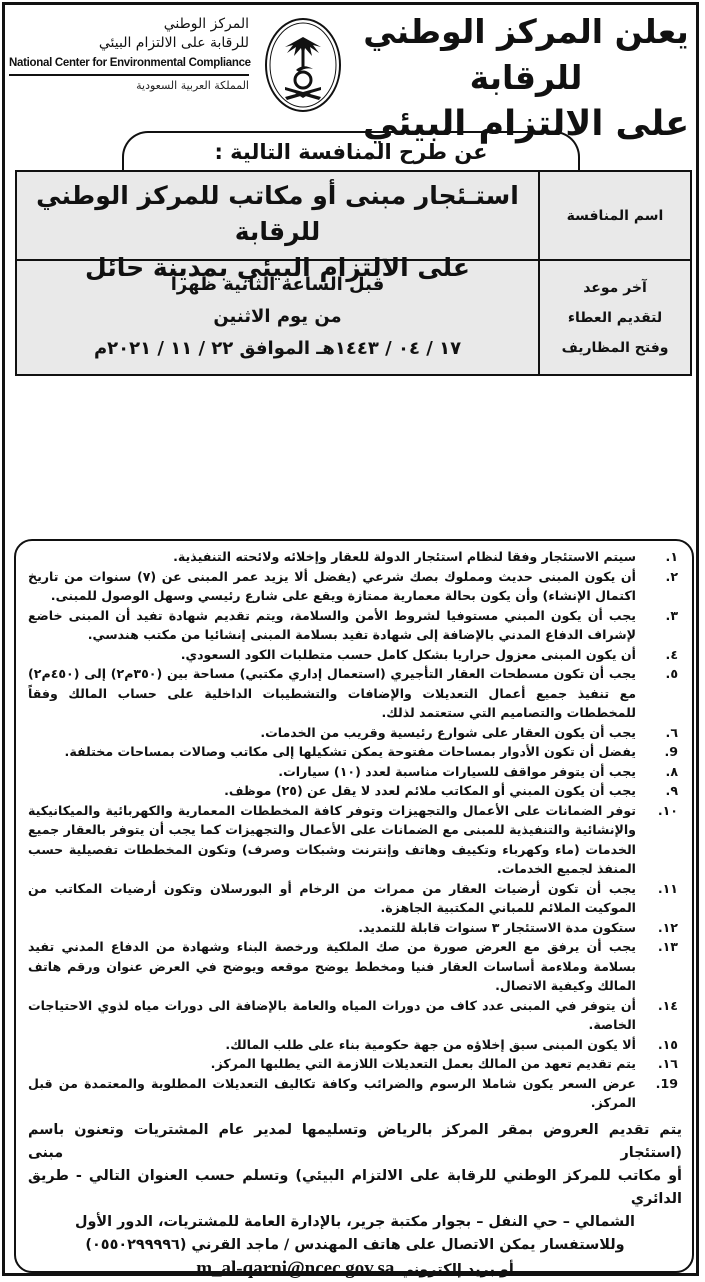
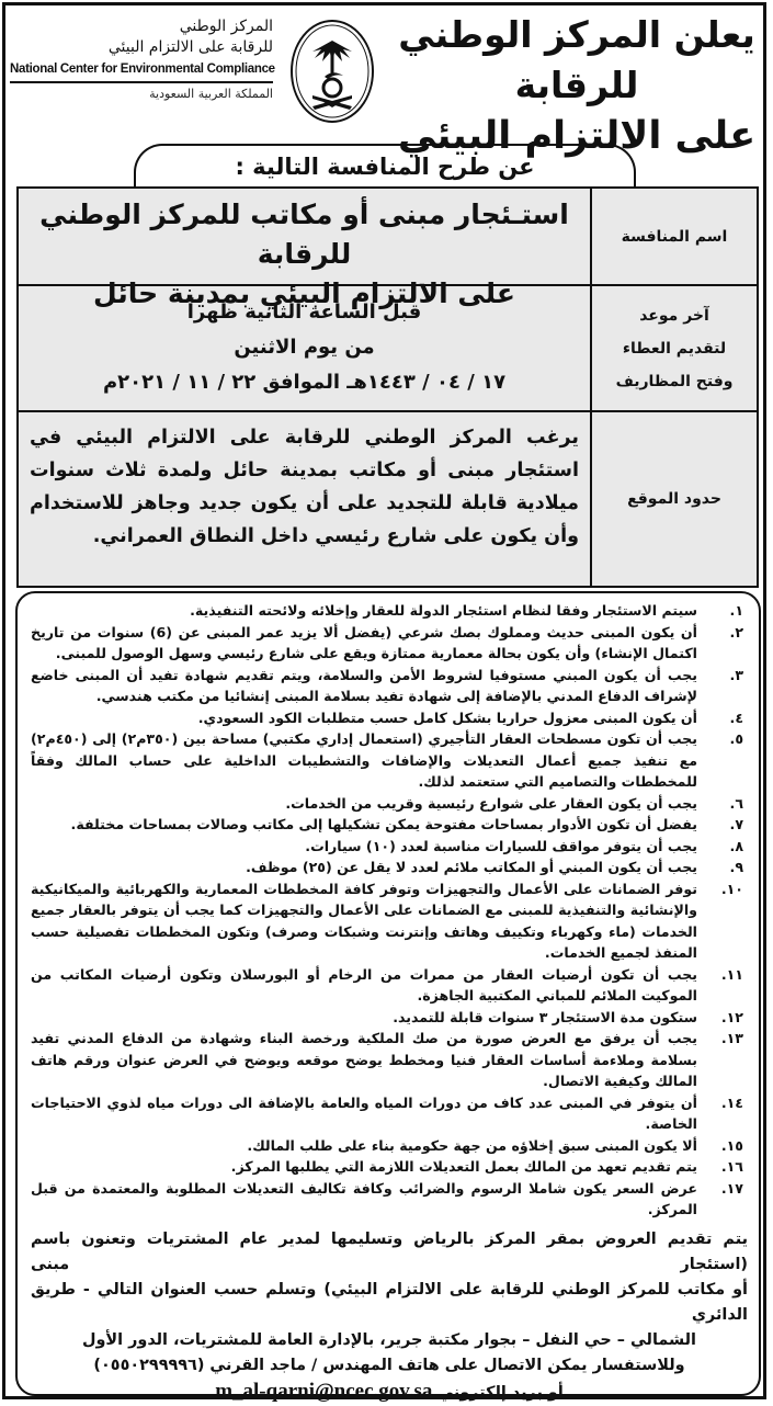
  يعلن المركز الوطني للرقابة
  على الالتزام البيئي
  المركز الوطني
  للرقابة على الالتزام البيئي
  National Center for Environmental Compliance
  المملكة العربية السعودية
  عن طرح المنافسة التالية :
  اسم المنافسة
  استـئجار مبنى أو مكاتب للمركز الوطني للرقابة
  على الالتزام البيئي بمدينة حائل
  آخر موعد
  لتقديم العطاء
  وفتح المظاريف
  قبل الساعة الثانية ظهراً
  من يوم الاثنين
  ١٧ / ٠٤ / ١٤٤٣هـ الموافق ٢٢ / ١١ / ٢٠٢١م
+ حدود الموقع
+ يرغب المركز الوطني للرقابة على الالتزام البيئي في استئجار مبنى أو مكاتب بمدينة حائل ولمدة ثلاث سنوات ميلادية قابلة للتجديد على أن يكون جديد وجاهز للاستخدام وأن يكون على شارع رئيسي داخل النطاق العمراني.
  ١.
  سيتم الاستئجار وفقا لنظام استئجار الدولة للعقار وإخلائه ولائحته التنفيذية.
  ٢.
- أن يكون المبنى حديث ومملوك بصك شرعي (يفضل ألا يزيد عمر المبنى عن (٧) سنوات من تاريخ اكتمال الإنشاء) وأن يكون بحالة معمارية ممتازة ويقع على شارع رئيسي وسهل الوصول للمبنى.
+ أن يكون المبنى حديث ومملوك بصك شرعي (يفضل ألا يزيد عمر المبنى عن (6) سنوات من تاريخ اكتمال الإنشاء) وأن يكون بحالة معمارية ممتازة ويقع على شارع رئيسي وسهل الوصول للمبنى.
  ٣.
  يجب أن يكون المبني مستوفيا لشروط الأمن والسلامة، ويتم تقديم شهادة تفيد أن المبنى خاضع لإشراف الدفاع المدني بالإضافة إلى شهادة تفيد بسلامة المبنى إنشائيا من مكتب هندسي.
  ٤.
  أن يكون المبنى معزول حراريا بشكل كامل حسب متطلبات الكود السعودي.
  ٥.
  يجب أن تكون مسطحات العقار التأجيري (استعمال إداري مكتبي) مساحة بين (٣٥٠م٢) إلى (٤٥٠م٢) مع تنفيذ جميع أعمال التعديلات والإضافات والتشطيبات الداخلية على حساب المالك وفقاً للمخططات والتصاميم التي ستعتمد لذلك.
  ٦.
  يجب أن يكون العقار على شوارع رئيسية وقريب من الخدمات.
- 9.
+ ٧.
  يفضل أن تكون الأدوار بمساحات مفتوحة يمكن تشكيلها إلى مكاتب وصالات بمساحات مختلفة.
  ٨.
  يجب أن يتوفر مواقف للسيارات مناسبة لعدد (١٠) سيارات.
  ٩.
  يجب أن يكون المبني أو المكاتب ملائم لعدد لا يقل عن (٢٥) موظف.
  ١٠.
  توفر الضمانات على الأعمال والتجهيزات وتوفر كافة المخططات المعمارية والكهربائية والميكانيكية والإنشائية والتنفيذية للمبنى مع الضمانات على الأعمال والتجهيزات كما يجب أن يتوفر بالعقار جميع الخدمات (ماء وكهرباء وتكييف وهاتف وإنترنت وشبكات وصرف) وتكون المخططات تفصيلية حسب المنفذ لجميع الخدمات.
  ١١.
  يجب أن تكون أرضيات العقار من ممرات من الرخام أو البورسلان وتكون أرضيات المكاتب من الموكيت الملائم للمباني المكتبية الجاهزة.
  ١٢.
  ستكون مدة الاستئجار ٣ سنوات قابلة للتمديد.
  ١٣.
  يجب أن يرفق مع العرض صورة من صك الملكية ورخصة البناء وشهادة من الدفاع المدني تفيد بسلامة وملاءمة أساسات العقار فنيا ومخطط يوضح موقعه ويوضح في العرض عنوان ورقم هاتف المالك وكيفية الاتصال.
  ١٤.
  أن يتوفر في المبنى عدد كاف من دورات المياه والعامة بالإضافة الى دورات مياه لذوي الاحتياجات الخاصة.
  ١٥.
  ألا يكون المبنى سبق إخلاؤه من جهة حكومية بناء على طلب المالك.
  ١٦.
  يتم تقديم تعهد من المالك بعمل التعديلات اللازمة التي يطلبها المركز.
- 19.
+ ١٧.
  عرض السعر يكون شاملا الرسوم والضرائب وكافة تكاليف التعديلات المطلوبة والمعتمدة من قبل المركز.
  يتم تقديم العروض بمقر المركز بالرياض وتسليمها لمدير عام المشتريات وتعنون باسم (استئجار مبنى
  أو مكاتب للمركز الوطني للرقابة على الالتزام البيئي) وتسلم حسب العنوان التالي - طريق الدائري
  الشمالي – حي النفل – بجوار مكتبة جرير، بالإدارة العامة للمشتريات، الدور الأول
  وللاستفسار يمكن الاتصال على هاتف المهندس / ماجد القرني (٠٥٥٠٢٩٩٩٩٦)
  أو بريد إلكتروني m_al-qarni@ncec.gov.sa
